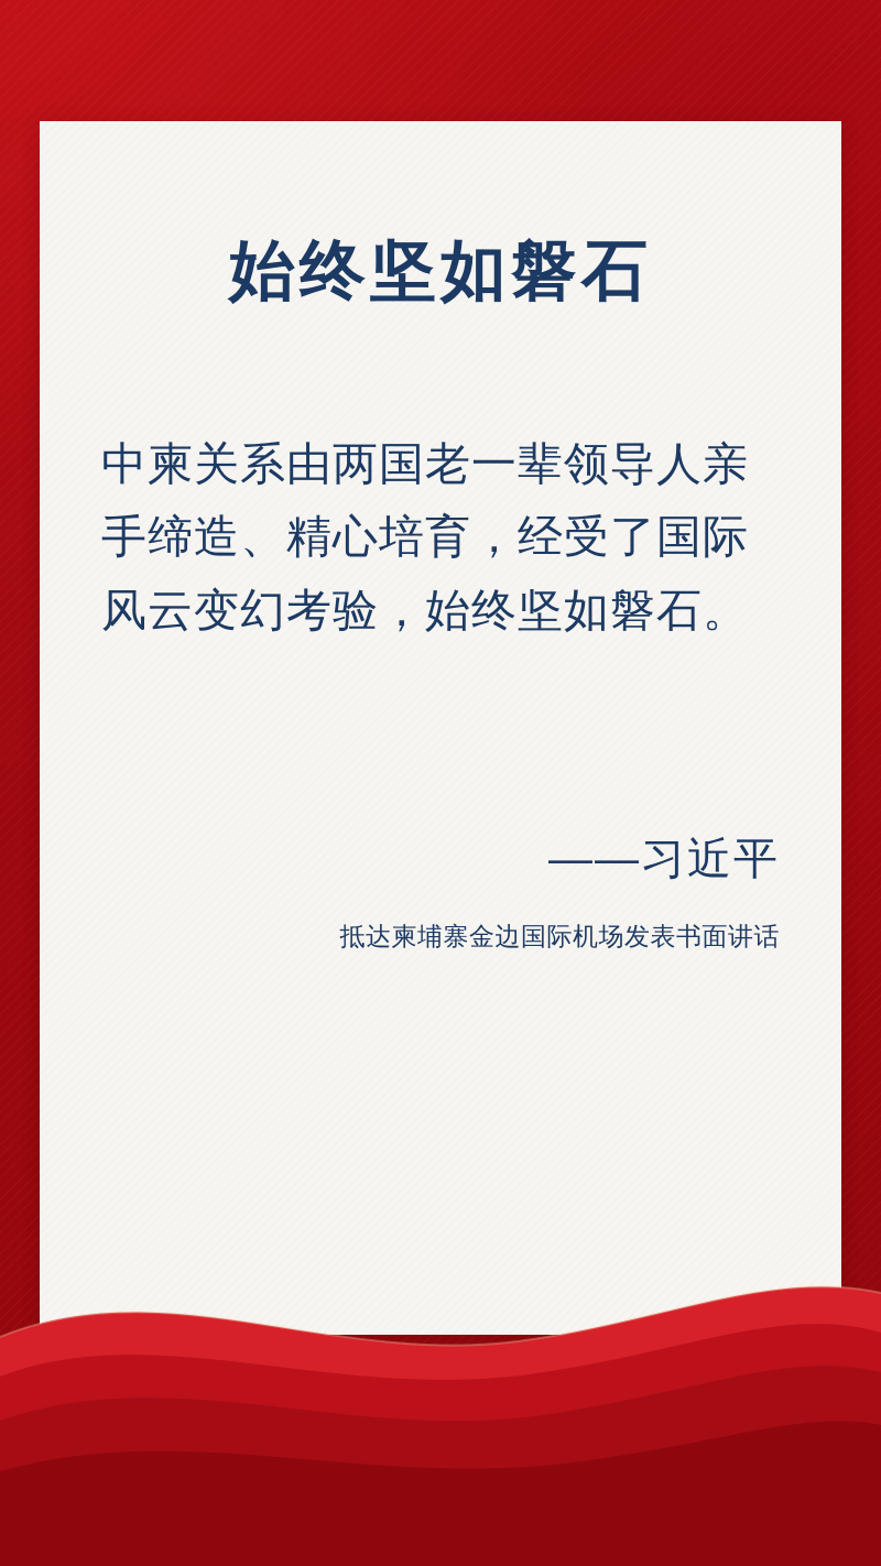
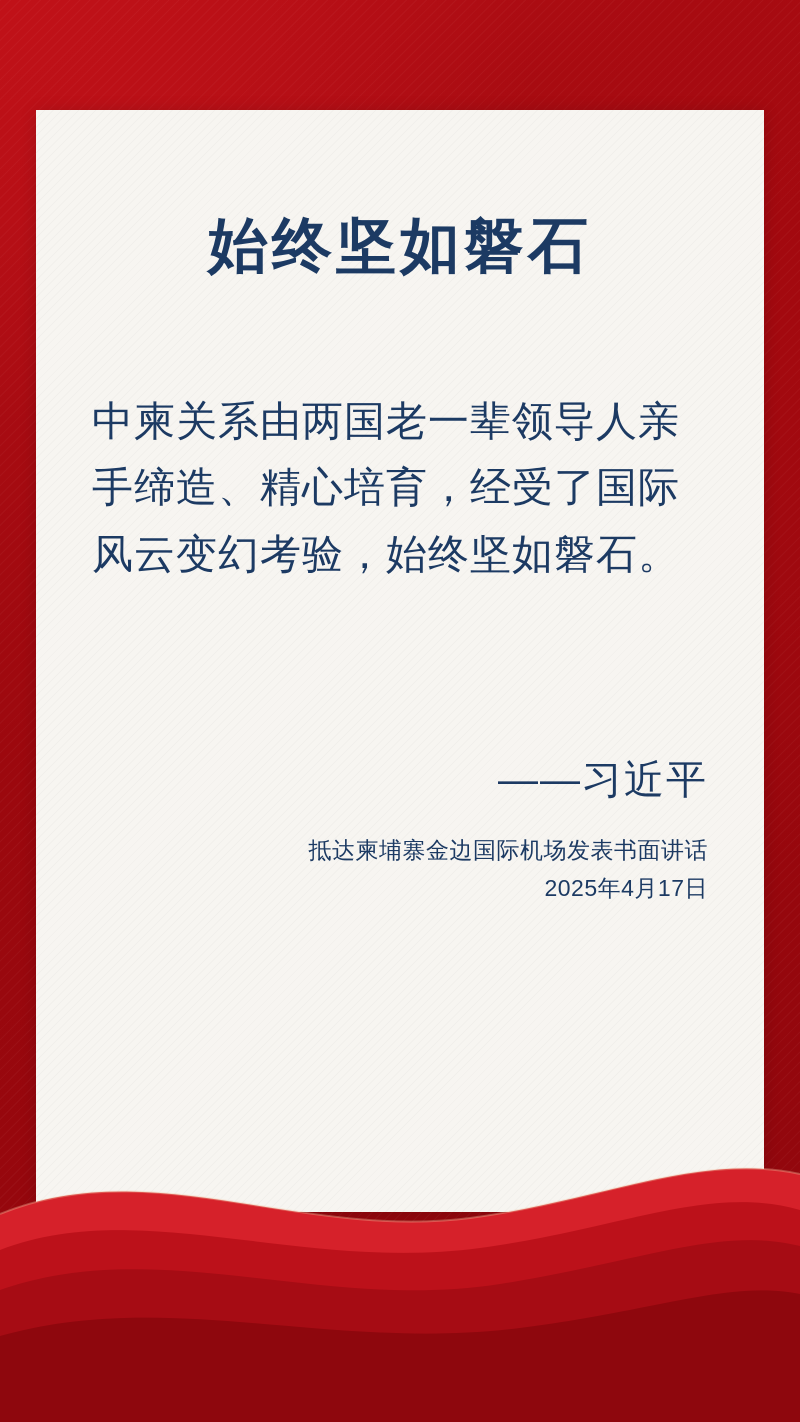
  始终坚如磐石
  中柬关系由两国老一辈领导人亲手缔造、精心培育，经受了国际风云变幻考验，始终坚如磐石。
  ——习近平
  抵达柬埔寨金边国际机场发表书面讲话
+ 2025年4月17日
